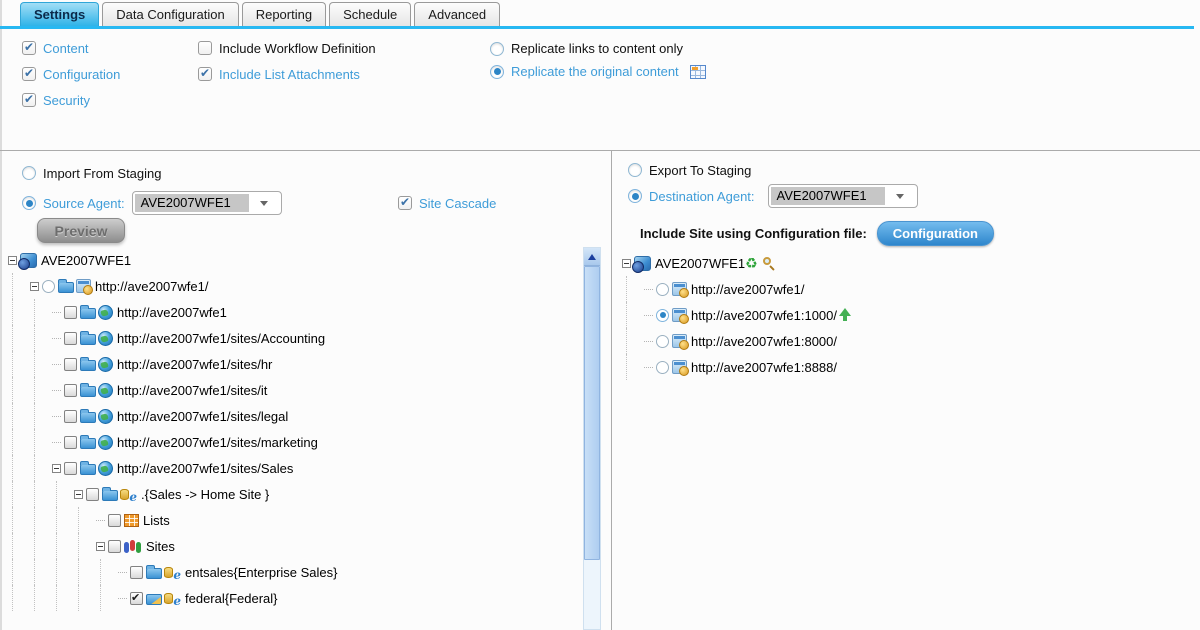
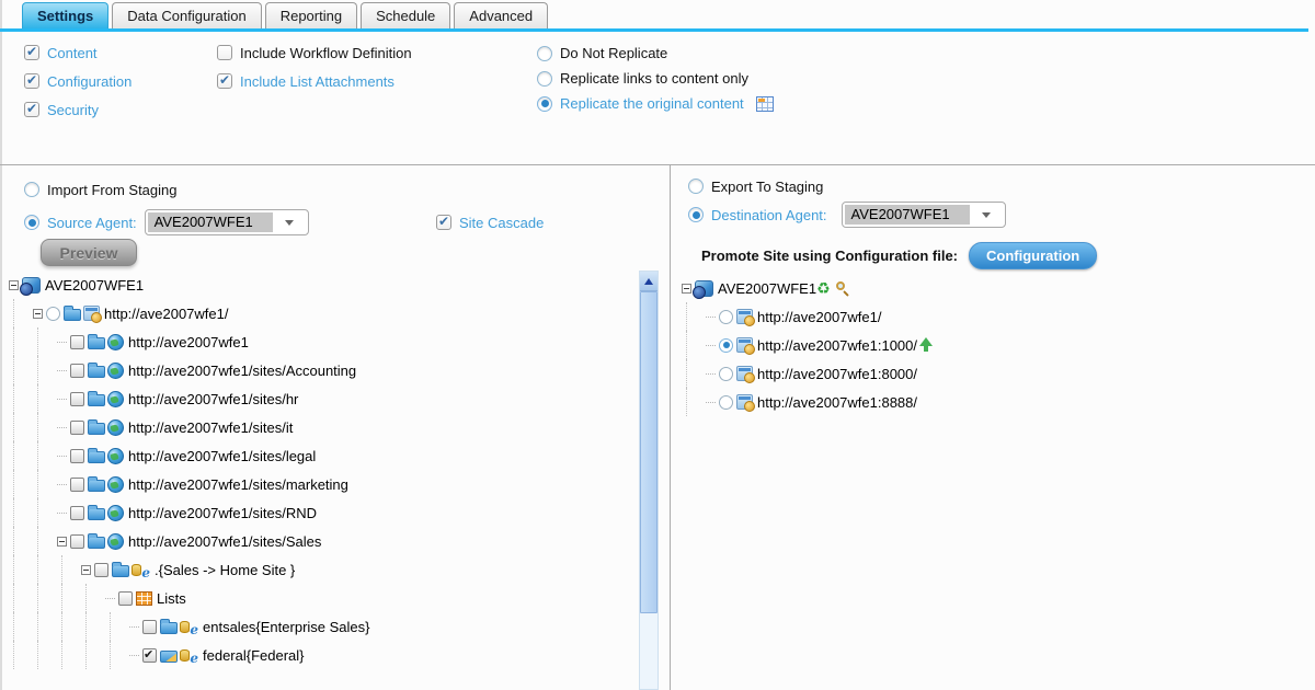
  Settings
  Data Configuration
  Reporting
  Schedule
  Advanced
  Content
  Configuration
  Security
  Include Workflow Definition
  Include List Attachments
+ Do Not Replicate
  Replicate links to content only
  Replicate the original content
  Import From Staging
  Source Agent:
  AVE2007WFE1
  Site Cascade
  Preview
  AVE2007WFE1
  http://ave2007wfe1/
  http://ave2007wfe1
  http://ave2007wfe1/sites/Accounting
  http://ave2007wfe1/sites/hr
  http://ave2007wfe1/sites/it
  http://ave2007wfe1/sites/legal
  http://ave2007wfe1/sites/marketing
+ http://ave2007wfe1/sites/RND
  http://ave2007wfe1/sites/Sales
  .{Sales -> Home Site }
  Lists
- Sites
  entsales{Enterprise Sales}
  federal{Federal}
  Export To Staging
  Destination Agent:
  AVE2007WFE1
- Include Site using Configuration file:
+ Promote Site using Configuration file:
  Configuration
  AVE2007WFE1
  http://ave2007wfe1/
  http://ave2007wfe1:1000/
  http://ave2007wfe1:8000/
  http://ave2007wfe1:8888/
